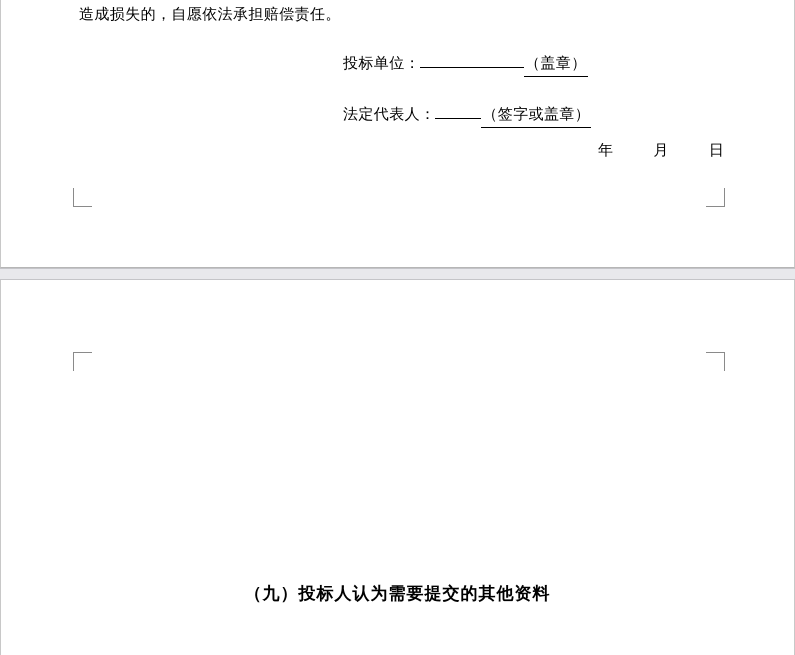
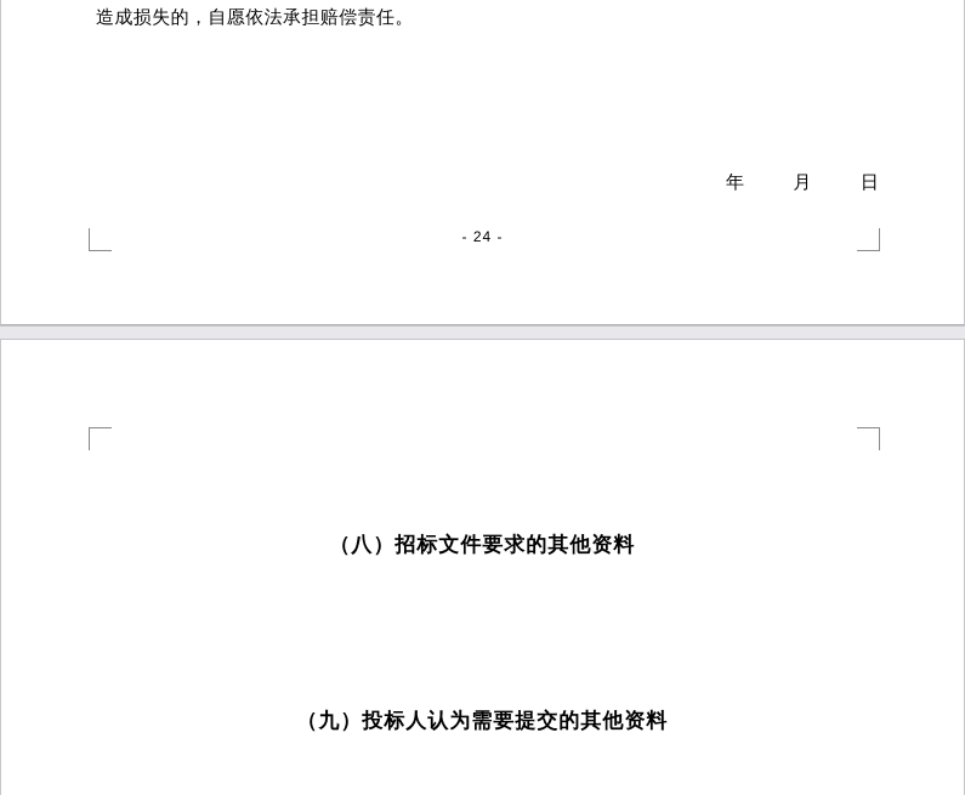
  造成损失的，自愿依法承担赔偿责任。
- 投标单位： （盖章）
- 法定代表人： （签字或盖章）
  年 月 日
+ - 24 -
+ （八）招标文件要求的其他资料
  （九）投标人认为需要提交的其他资料
